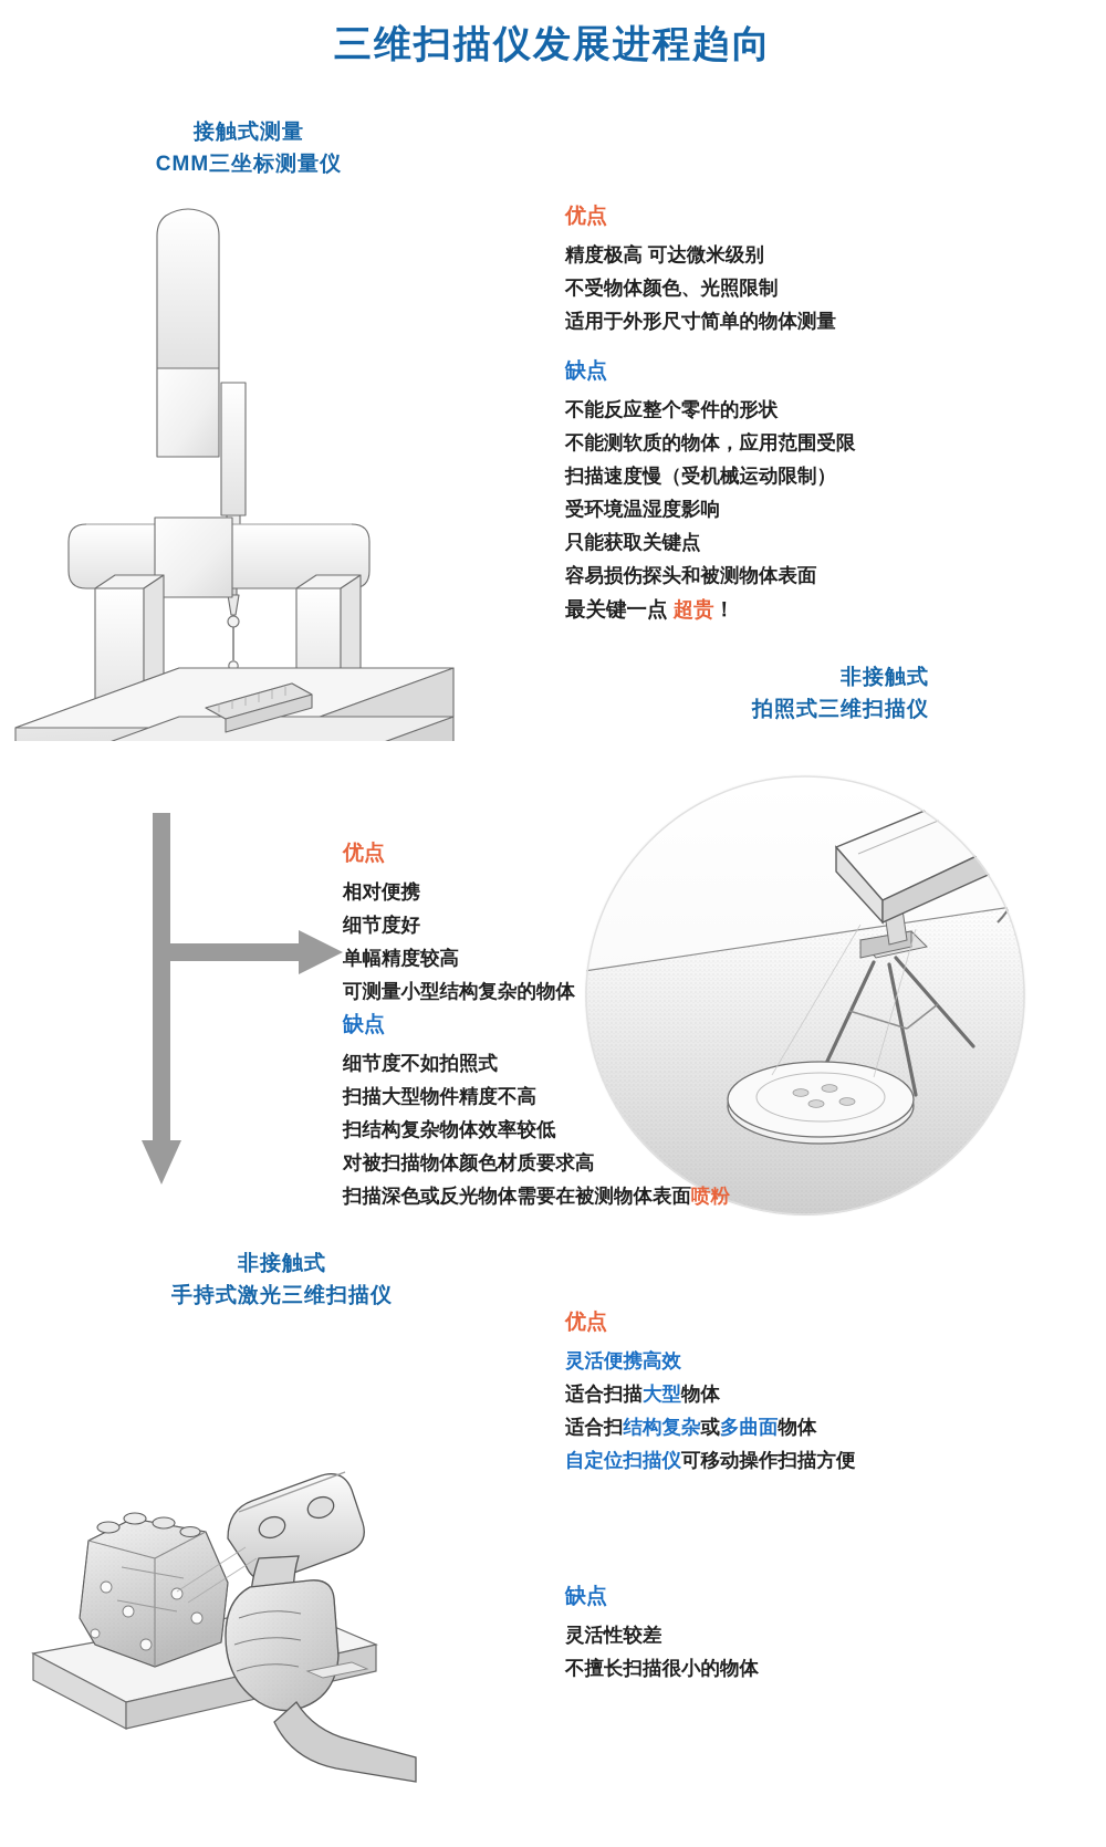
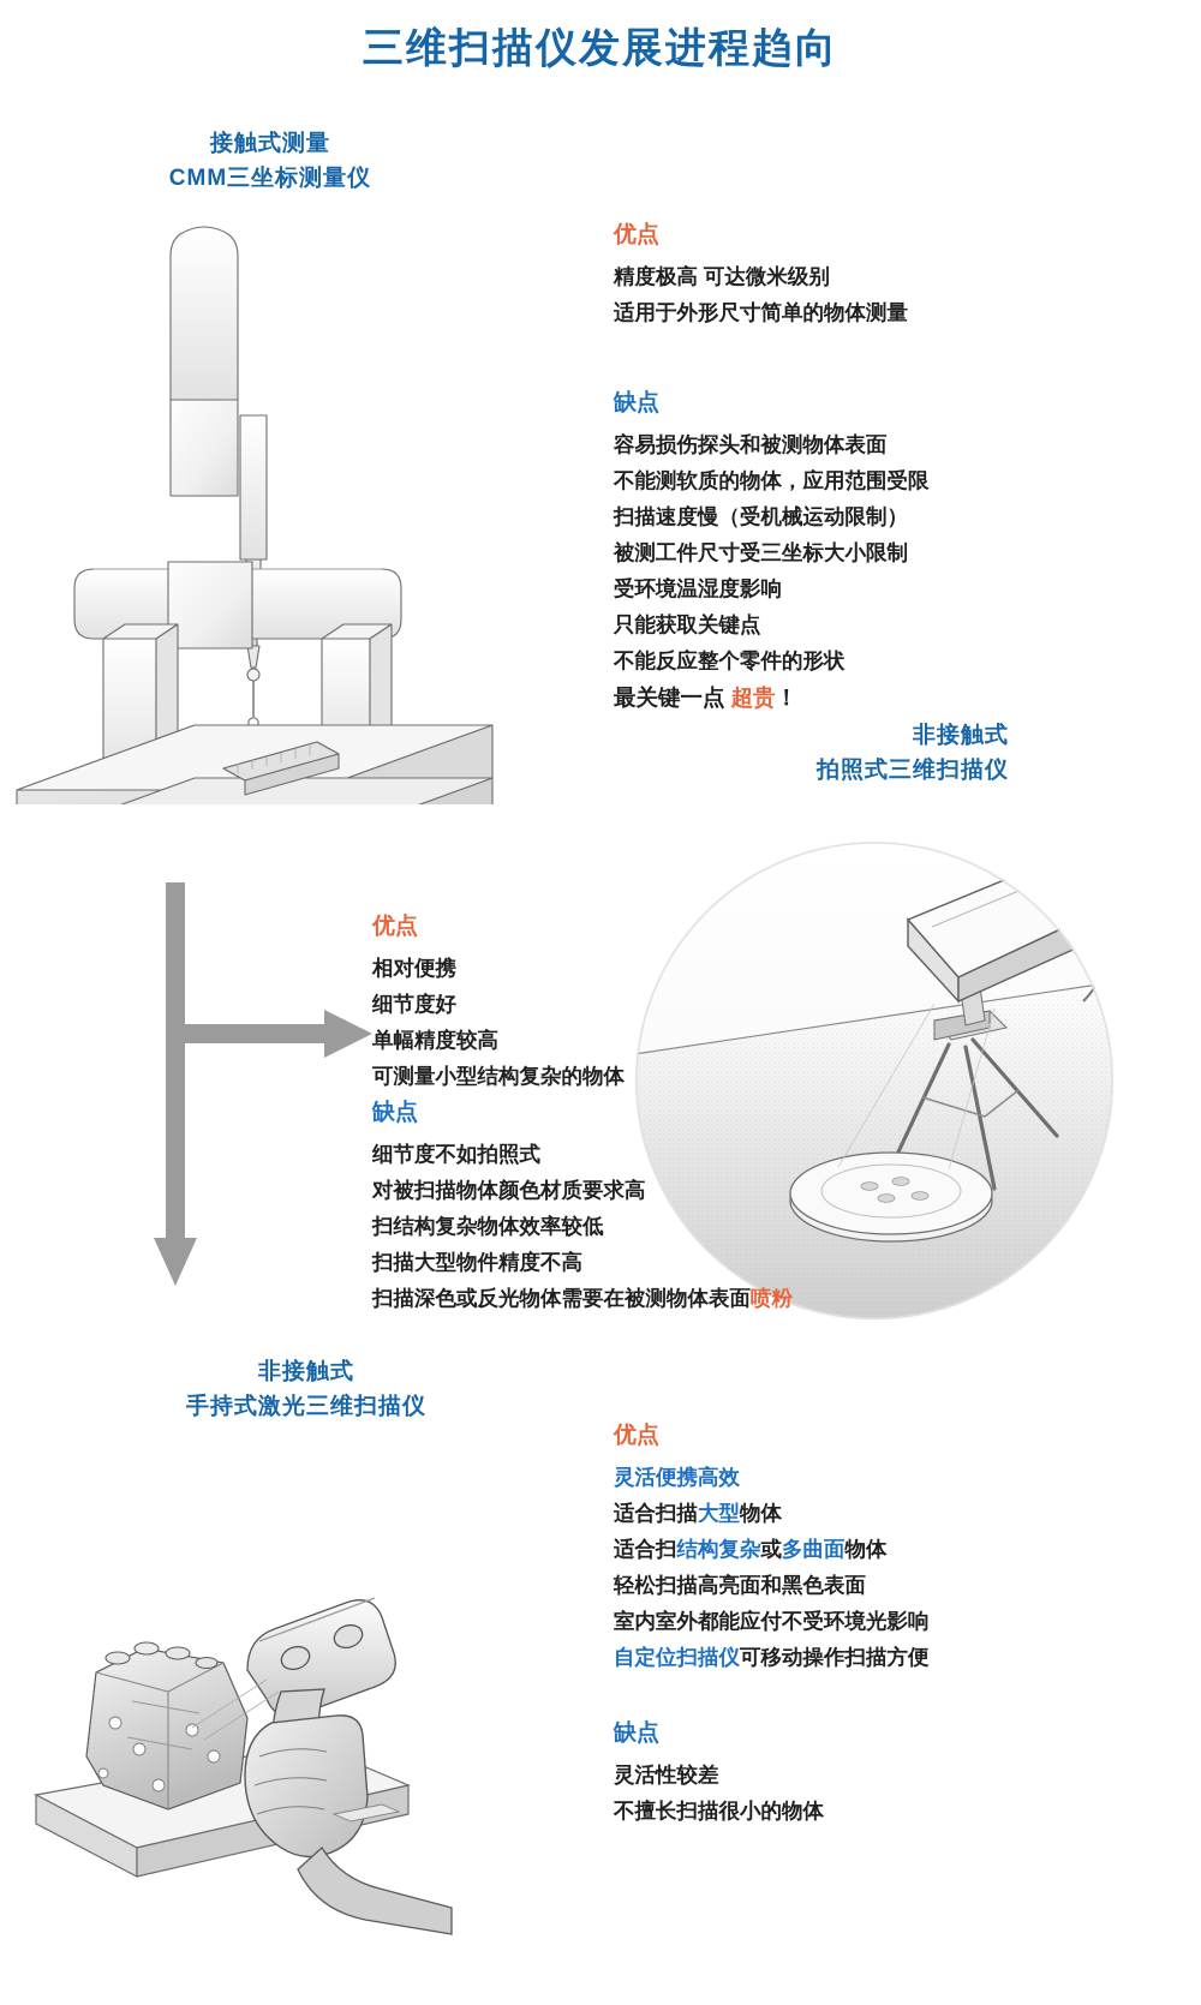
  三维扫描仪发展进程趋向
  接触式测量
  CMM三坐标测量仪
  优点
  精度极高 可达微米级别
- 不受物体颜色、光照限制
  适用于外形尺寸简单的物体测量
  缺点
- 不能反应整个零件的形状
+ 容易损伤探头和被测物体表面
  不能测软质的物体，应用范围受限
  扫描速度慢（受机械运动限制）
+ 被测工件尺寸受三坐标大小限制
  受环境温湿度影响
  只能获取关键点
- 容易损伤探头和被测物体表面
+ 不能反应整个零件的形状
  最关键一点 超贵！
  非接触式
  拍照式三维扫描仪
  优点
  相对便携
  细节度好
  单幅精度较高
  可测量小型结构复杂的物体
  缺点
  细节度不如拍照式
- 扫描大型物件精度不高
+ 对被扫描物体颜色材质要求高
  扫结构复杂物体效率较低
- 对被扫描物体颜色材质要求高
+ 扫描大型物件精度不高
  扫描深色或反光物体需要在被测物体表面喷粉
  非接触式
  手持式激光三维扫描仪
  优点
  灵活便携高效
  适合扫描大型物体
  适合扫结构复杂或多曲面物体
+ 轻松扫描高亮面和黑色表面
+ 室内室外都能应付不受环境光影响
  自定位扫描仪可移动操作扫描方便
  缺点
  灵活性较差
  不擅长扫描很小的物体
